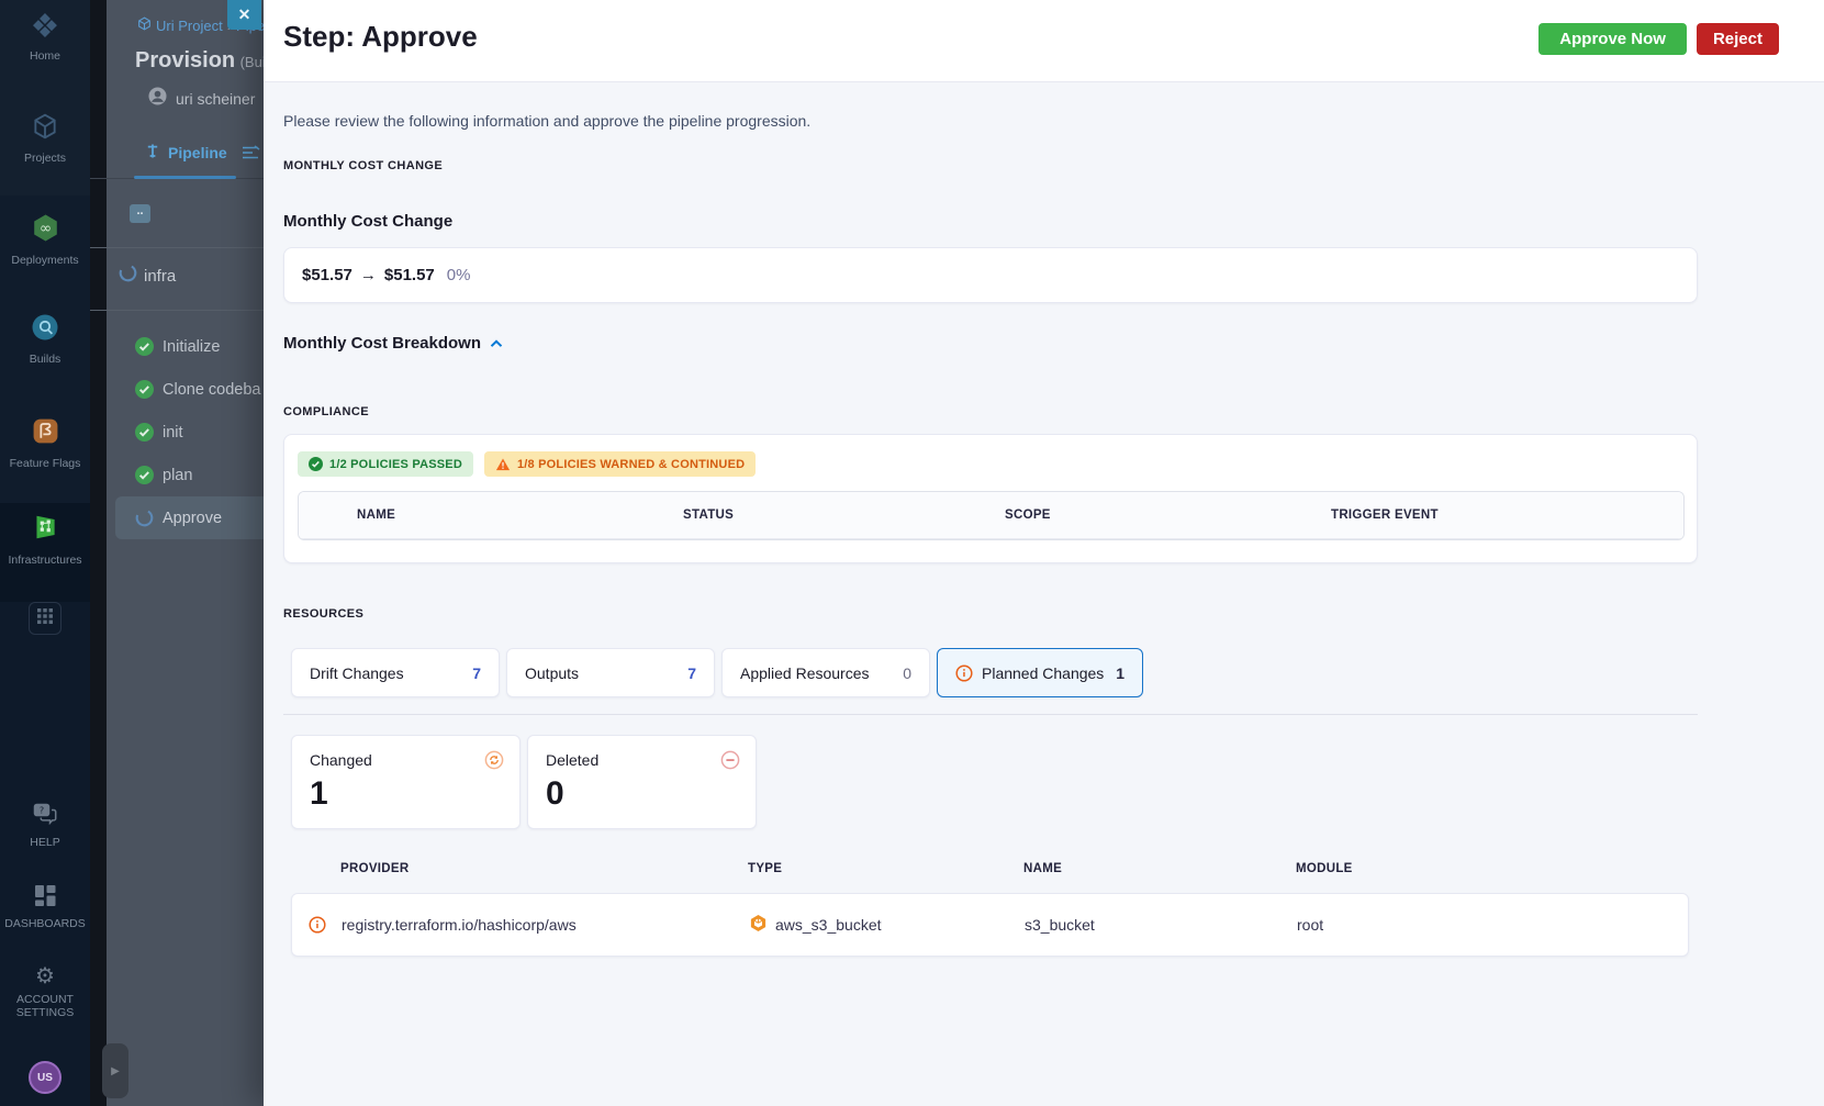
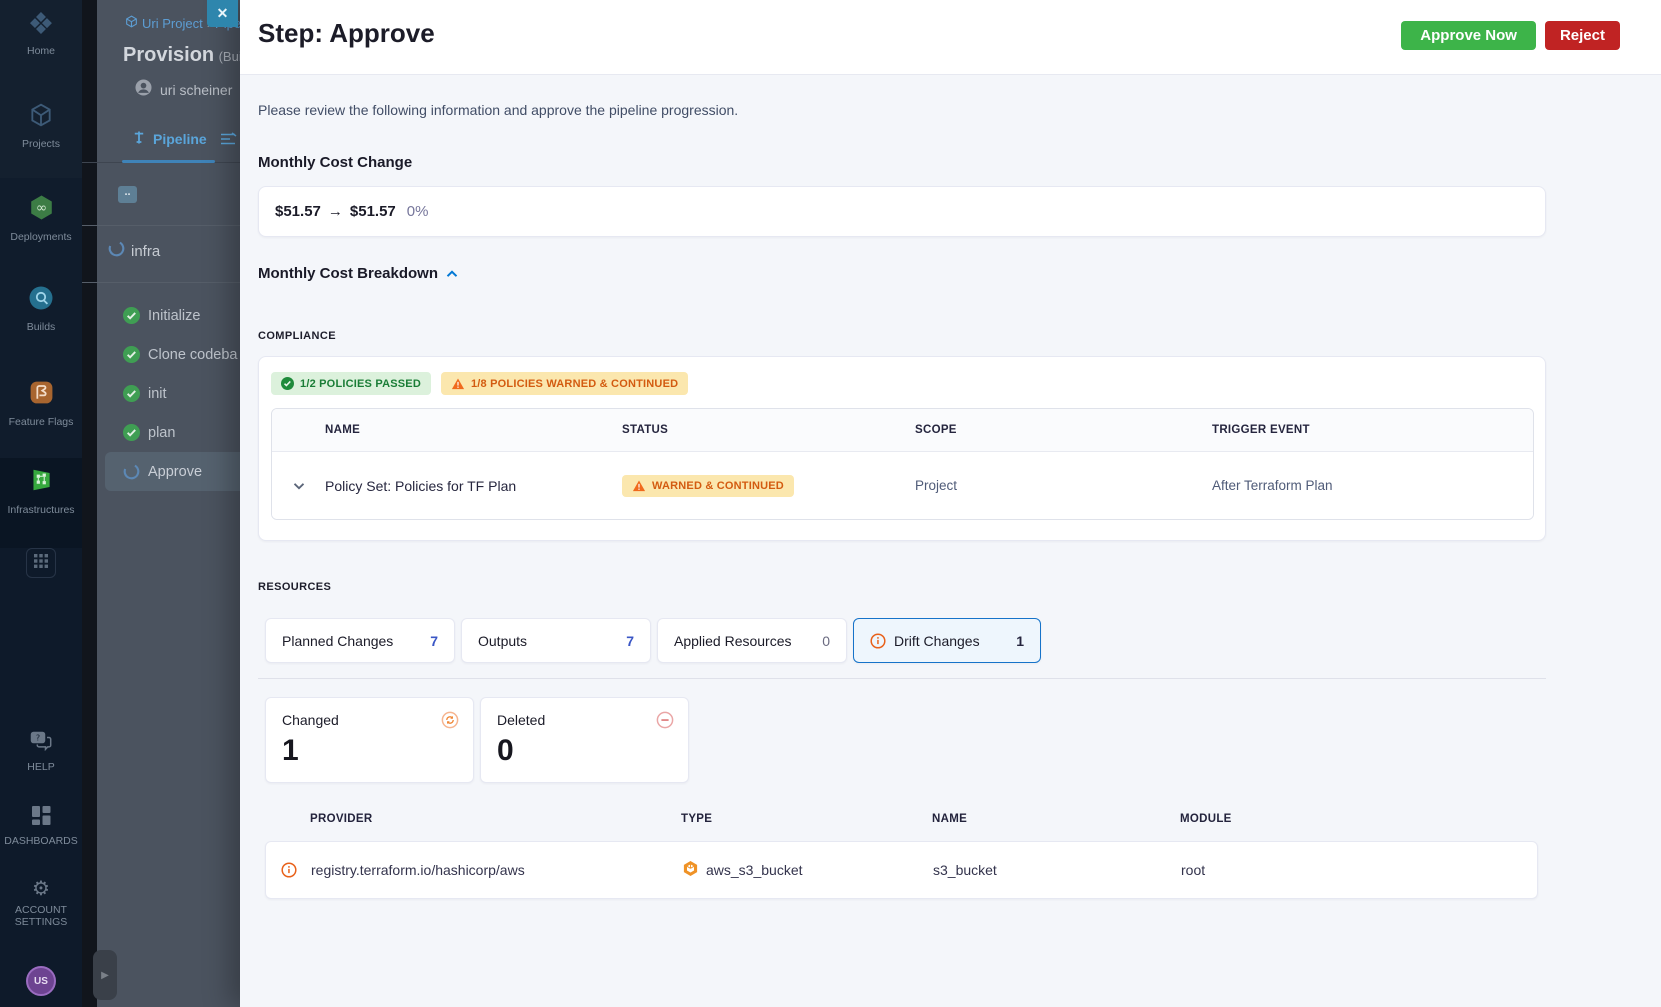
  ❖
  Home
  Projects
  ∞
  Deployments
  Builds
  Feature Flags
  Infrastructures
  ?
  HELP
  DASHBOARDS
  ⚙
  ACCOUNT SETTINGS
  US
  Uri Project
  Provision (Bu
  uri scheiner
  Pipeline
  ..
  infra
  Initialize
  Clone codeba
  init
  plan
  Approve
  ▶
  ✕
  Step: Approve
  Approve Now
  Reject
  Please review the following information and approve the pipeline progression.
- MONTHLY COST CHANGE
  Monthly Cost Change
  $51.57
  →
  $51.57
  0%
  Monthly Cost Breakdown
  COMPLIANCE
  1/2 POLICIES PASSED
  1/8 POLICIES WARNED & CONTINUED
  NAME
  STATUS
  SCOPE
  TRIGGER EVENT
+ Policy Set: Policies for TF Plan
+ WARNED & CONTINUED
+ Project
+ After Terraform Plan
  RESOURCES
- Drift Changes
+ Planned Changes
  7
  Outputs
  7
  Applied Resources
  0
- Planned Changes
+ Drift Changes
  1
  Changed
  1
  Deleted
  0
  PROVIDER
  TYPE
  NAME
  MODULE
  registry.terraform.io/hashicorp/aws
  aws_s3_bucket
  s3_bucket
  root
